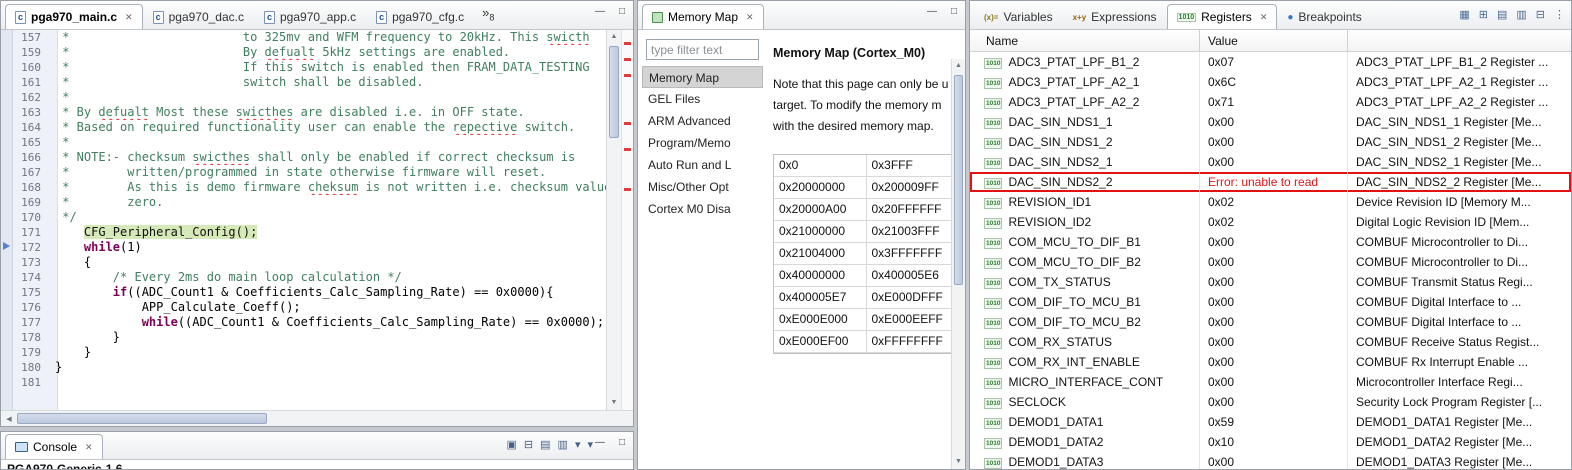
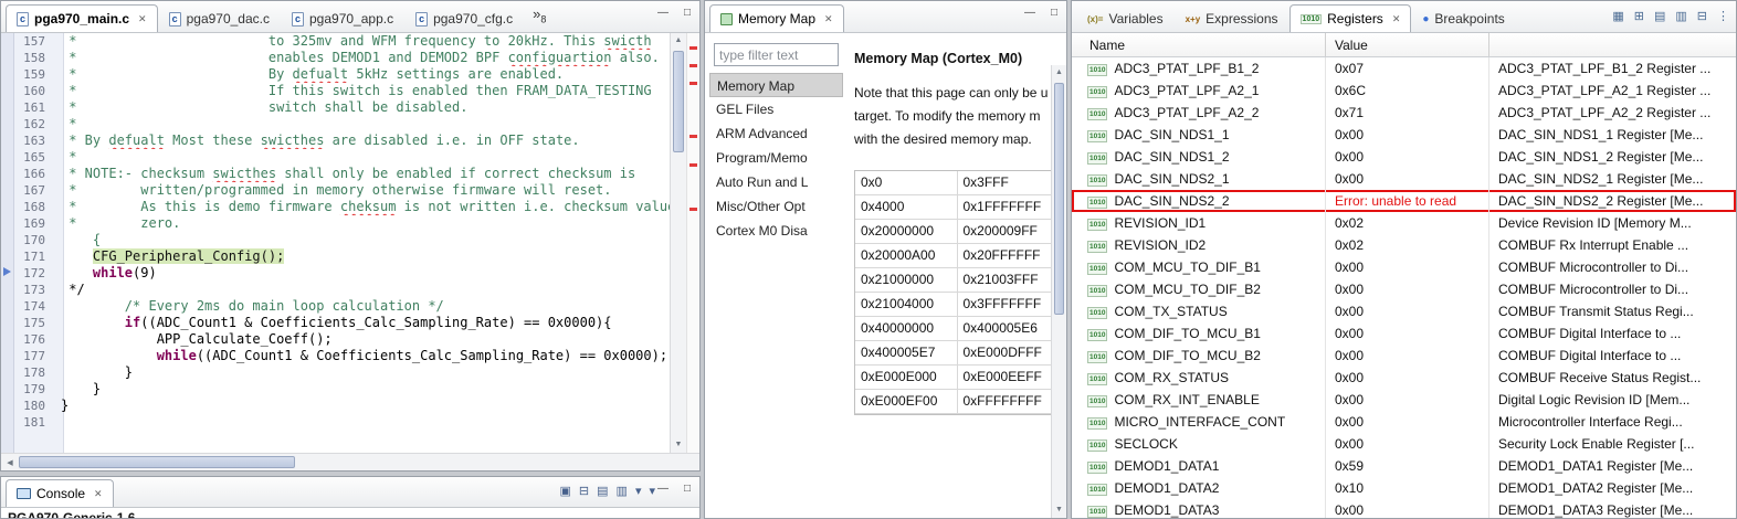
  c
  pga970_main.c
  ✕
  c
  pga970_dac.c
  c
  pga970_app.c
  c
  pga970_cfg.c
  »8
  —
  □
  157
  * to 325mv and WFM frequency to 20kHz. This swicth
+ 158
+ * enables DEMOD1 and DEMOD2 BPF configuartion also.
  159
  * By defualt 5kHz settings are enabled.
  160
  * If this switch is enabled then FRAM_DATA_TESTING
  161
  * switch shall be disabled.
  162
  *
  163
  * By defualt Most these swicthes are disabled i.e. in OFF state.
- 164
- * Based on required functionality user can enable the repective switch.
  165
  *
  166
  * NOTE:- checksum swicthes shall only be enabled if correct checksum is
  167
- * written/programmed in state otherwise firmware will reset.
+ * written/programmed in memory otherwise firmware will reset.
  168
  * As this is demo firmware cheksum is not written i.e. checksum valu
  169
  * zero.
  170
- */
+ {
  171
  CFG_Peripheral_Config();
  172
- while(1)
+ while(9)
  173
- {
+ */
  174
  /* Every 2ms do main loop calculation */
  175
  if((ADC_Count1 & Coefficients_Calc_Sampling_Rate) == 0x0000){
  176
  APP_Calculate_Coeff();
  177
  while((ADC_Count1 & Coefficients_Calc_Sampling_Rate) == 0x0000);
  178
  }
  179
  }
  180
  }
  181
  Console
  ✕
  ▣
  ⊟
  ▤
  ▥
  ▾
  ▾
  —
  □
  PGA970-Generic-1.6
  Memory Map
  ✕
  —
  □
  type filter text
  Memory Map
  GEL Files
  ARM Advanced
  Program/Memo
  Auto Run and L
  Misc/Other Opt
  Cortex M0 Disa
  Memory Map (Cortex_M0)
  Note that this page can only be u
  target. To modify the memory m
  with the desired memory map.
  0x0
  0x3FFF
+ 0x4000
+ 0x1FFFFFFF
  0x20000000
  0x200009FF
  0x20000A00
  0x20FFFFFF
  0x21000000
  0x21003FFF
  0x21004000
  0x3FFFFFFF
  0x40000000
  0x400005E6
  0x400005E7
  0xE000DFFF
  0xE000E000
  0xE000EEFF
  0xE000EF00
  0xFFFFFFFF
  (x)=
  Variables
  x+y
  Expressions
  Registers
  ✕
  ●
  Breakpoints
  ▦
  ⊞
  ▤
  ▥
  ⊟
  ⋮
  Name
  Value
  ADC3_PTAT_LPF_B1_2
  0x07
  ADC3_PTAT_LPF_B1_2 Register ...
  ADC3_PTAT_LPF_A2_1
  0x6C
  ADC3_PTAT_LPF_A2_1 Register ...
  ADC3_PTAT_LPF_A2_2
  0x71
  ADC3_PTAT_LPF_A2_2 Register ...
  DAC_SIN_NDS1_1
  0x00
  DAC_SIN_NDS1_1 Register [Me...
  DAC_SIN_NDS1_2
  0x00
  DAC_SIN_NDS1_2 Register [Me...
  DAC_SIN_NDS2_1
  0x00
  DAC_SIN_NDS2_1 Register [Me...
  DAC_SIN_NDS2_2
  Error: unable to read
  DAC_SIN_NDS2_2 Register [Me...
  REVISION_ID1
  0x02
  Device Revision ID [Memory M...
  REVISION_ID2
  0x02
- Digital Logic Revision ID [Mem...
+ COMBUF Rx Interrupt Enable ...
  COM_MCU_TO_DIF_B1
  0x00
  COMBUF Microcontroller to Di...
  COM_MCU_TO_DIF_B2
  0x00
  COMBUF Microcontroller to Di...
  COM_TX_STATUS
  0x00
  COMBUF Transmit Status Regi...
  COM_DIF_TO_MCU_B1
  0x00
  COMBUF Digital Interface to ...
  COM_DIF_TO_MCU_B2
  0x00
  COMBUF Digital Interface to ...
  COM_RX_STATUS
  0x00
  COMBUF Receive Status Regist...
  COM_RX_INT_ENABLE
  0x00
- COMBUF Rx Interrupt Enable ...
+ Digital Logic Revision ID [Mem...
  MICRO_INTERFACE_CONT
  0x00
  Microcontroller Interface Regi...
  0x00
- Security Lock Program Register [...
+ Security Lock Enable Register [...
  DEMOD1_DATA1
  0x59
  DEMOD1_DATA1 Register [Me...
  DEMOD1_DATA2
  0x10
  DEMOD1_DATA2 Register [Me...
  DEMOD1_DATA3
  0x00
  DEMOD1_DATA3 Register [Me...
